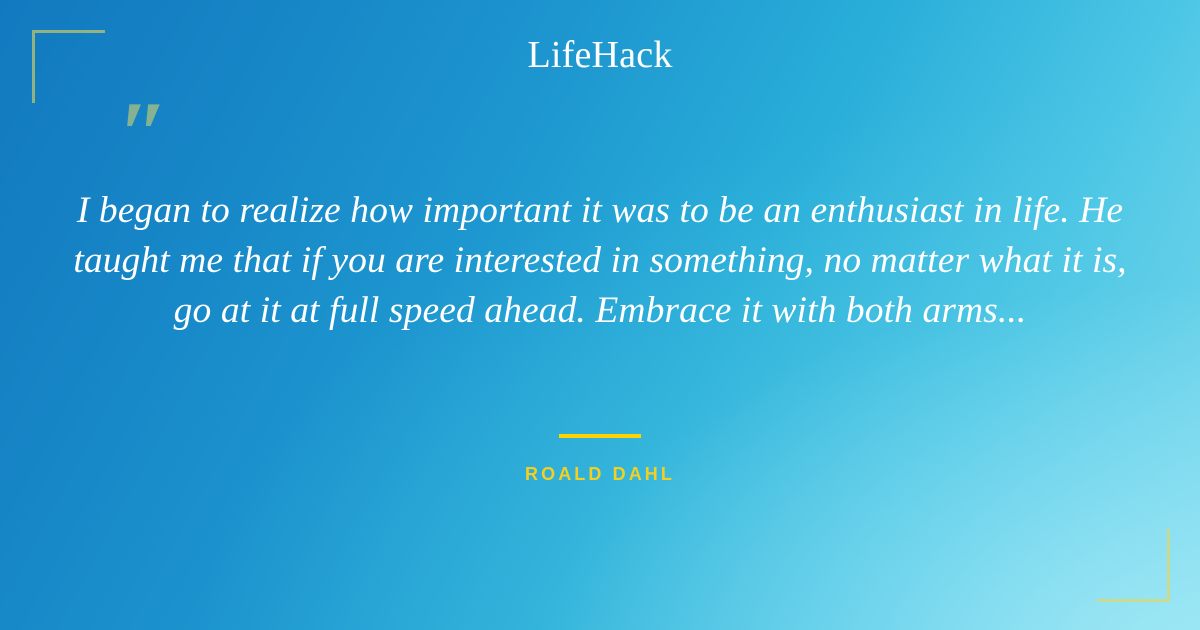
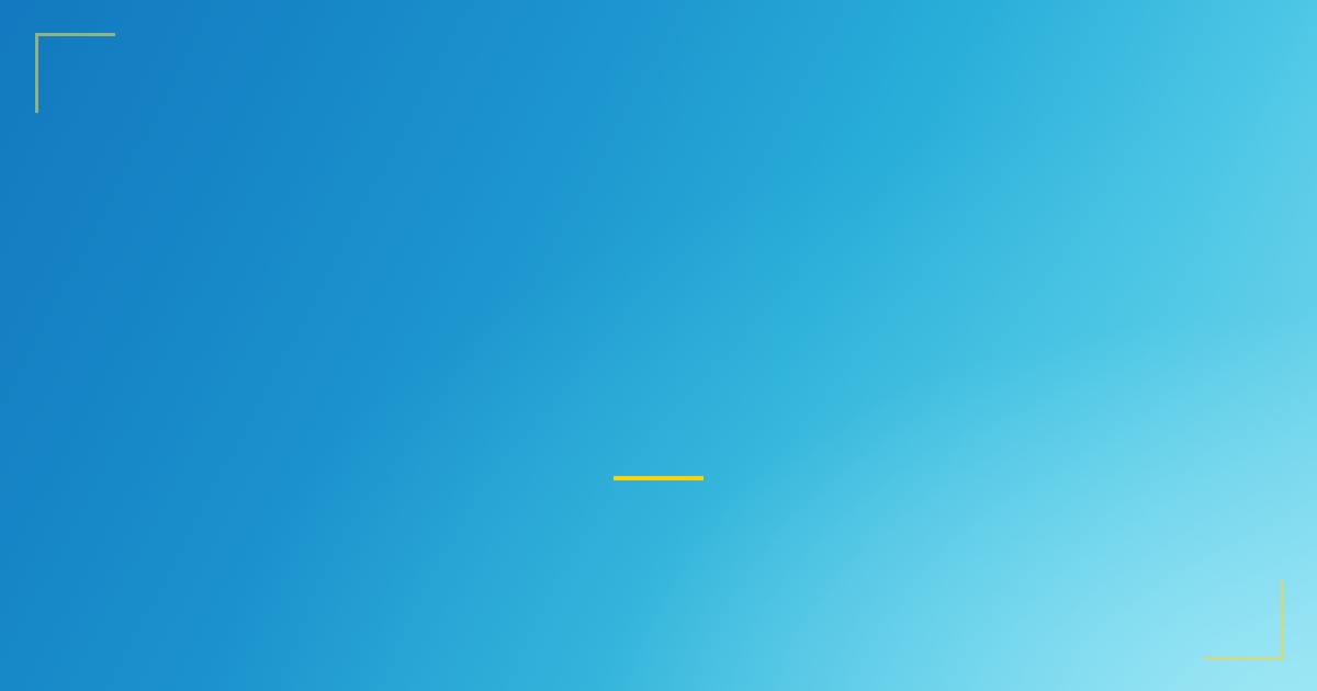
- LifeHack
- ″
- I began to realize how important it was to be an enthusiast in life. He taught me that if you are interested in something, no matter what it is, go at it at full speed ahead. Embrace it with both arms...
- ROALD DAHL
